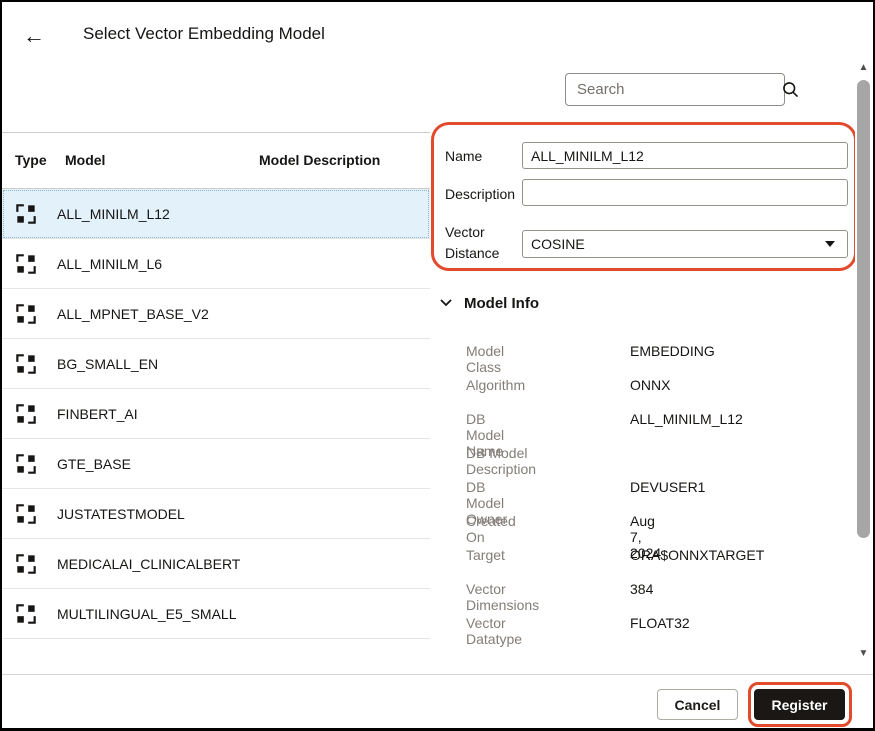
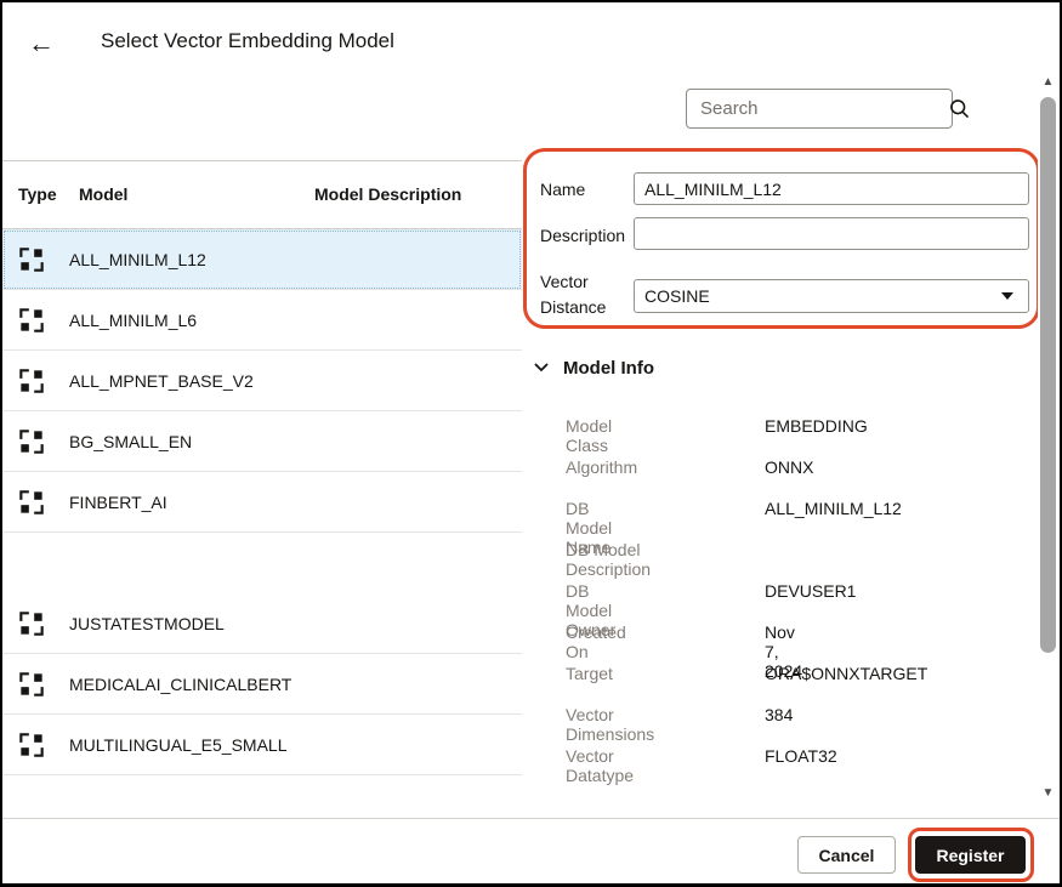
  ←
  Select Vector Embedding Model
  Search
  Type
  Model
  Model Description
  ALL_MINILM_L12
  ALL_MINILM_L6
  ALL_MPNET_BASE_V2
  BG_SMALL_EN
  FINBERT_AI
- GTE_BASE
  JUSTATESTMODEL
  MEDICALAI_CLINICALBERT
  MULTILINGUAL_E5_SMALL
  Name
  ALL_MINILM_L12
  Description
  Vector Distance
  COSINE
  Model Info
  Model Class
  EMBEDDING
  Algorithm
  ONNX
  DB Model Name
  ALL_MINILM_L12
  DB Model Description
  DB Model Owner
  DEVUSER1
  Created On
- Aug 7, 2024
+ Nov 7, 2024
  Target
  ORA$ONNXTARGET
  Vector Dimensions
  384
  Vector Datatype
  FLOAT32
  Cancel
  Register
  ▲
  ▼
